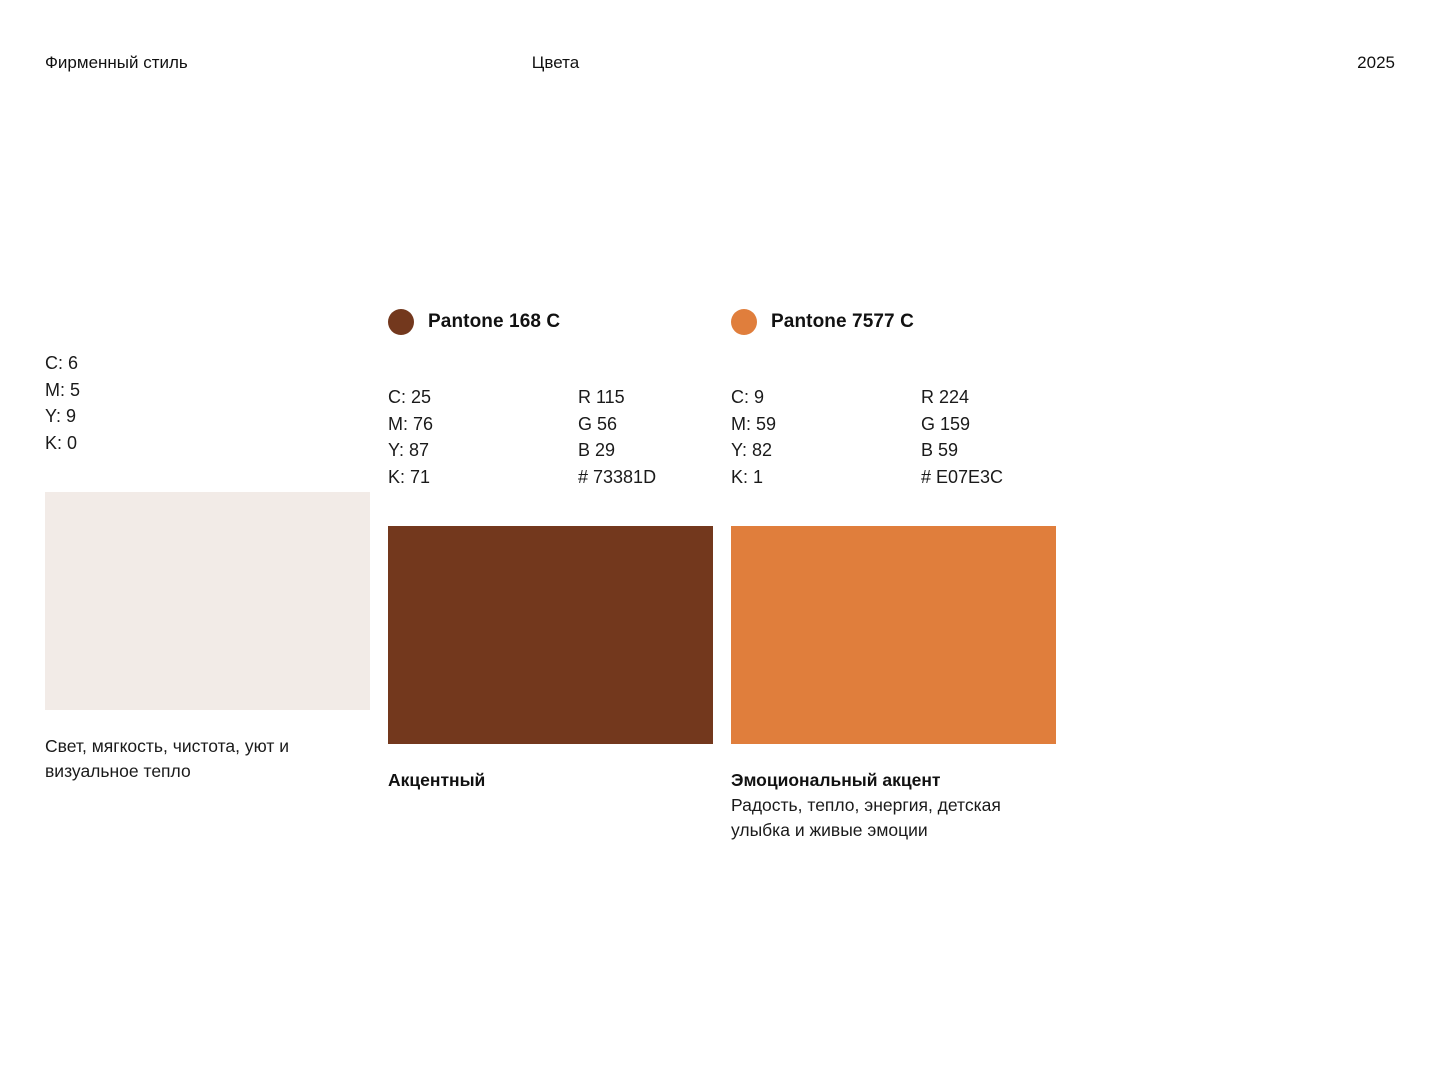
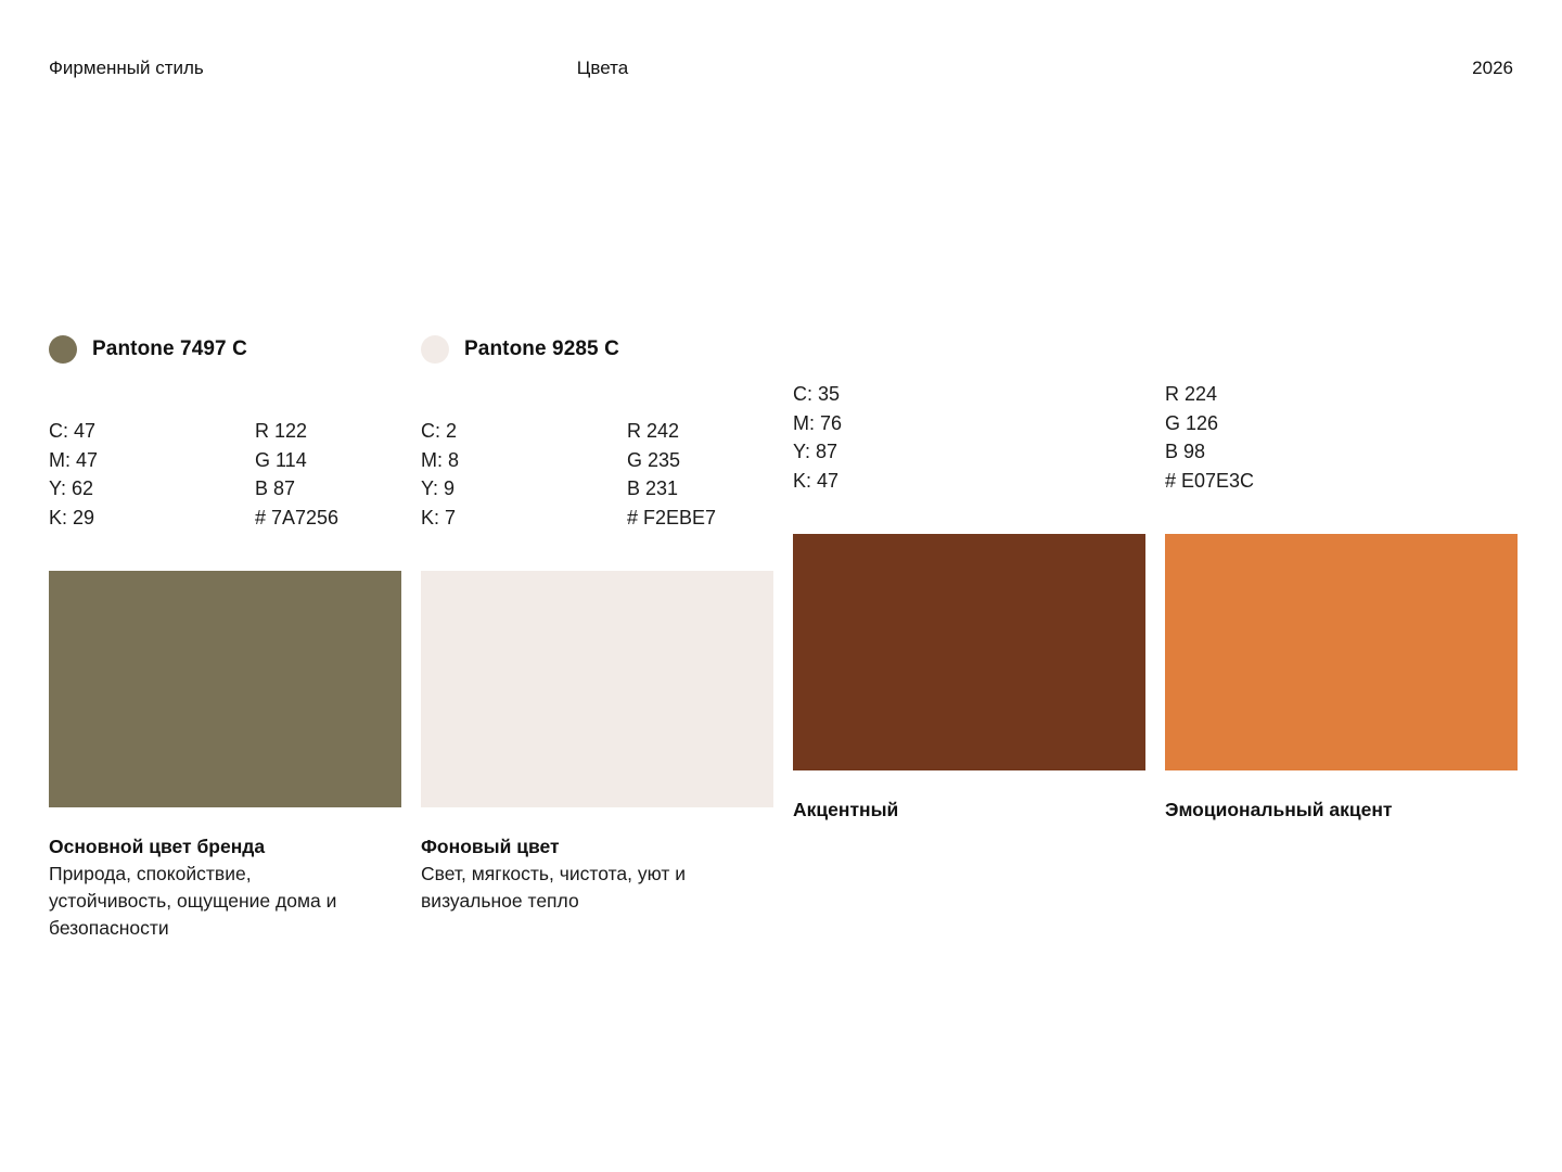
  Фирменный стиль
  Цвета
- 2025
+ 2026
+ Pantone 7497 C
+ C: 47
+ M: 47
+ Y: 62
+ K: 29
+ R 122
+ G 114
+ B 87
+ # 7A7256
+ Основной цвет бренда
+ Природа, спокойствие, устойчивость, ощущение дома и безопасности
+ Pantone 9285 C
- C: 6
+ C: 2
- M: 5
+ M: 8
  Y: 9
- K: 0
+ K: 7
+ R 242
+ G 235
+ B 231
+ # F2EBE7
+ Фоновый цвет
  Свет, мягкость, чистота, уют и визуальное тепло
- Pantone 168 C
- C: 25
+ C: 35
  M: 76
  Y: 87
- K: 71
+ K: 47
- R 115
- G 56
- B 29
- # 73381D
  Акцентный
- Pantone 7577 C
- C: 9
- M: 59
- Y: 82
- K: 1
  R 224
- G 159
+ G 126
- B 59
+ B 98
  # E07E3C
  Эмоциональный акцент
- Радость, тепло, энергия, детская улыбка и живые эмоции
